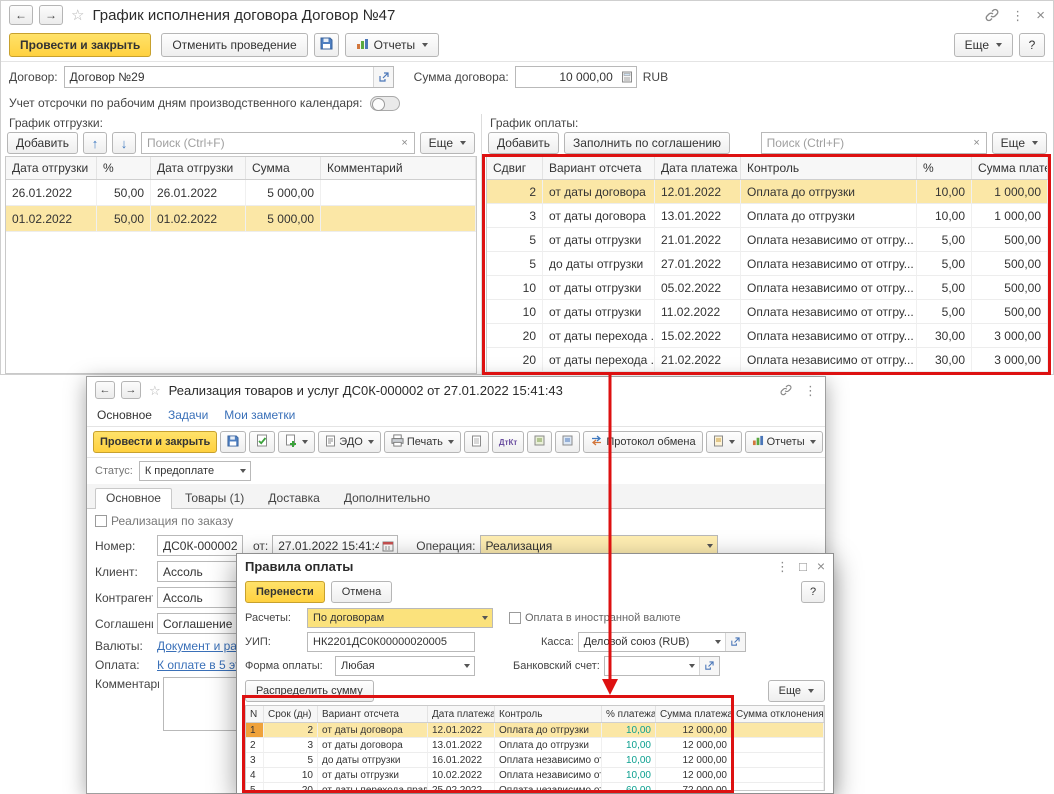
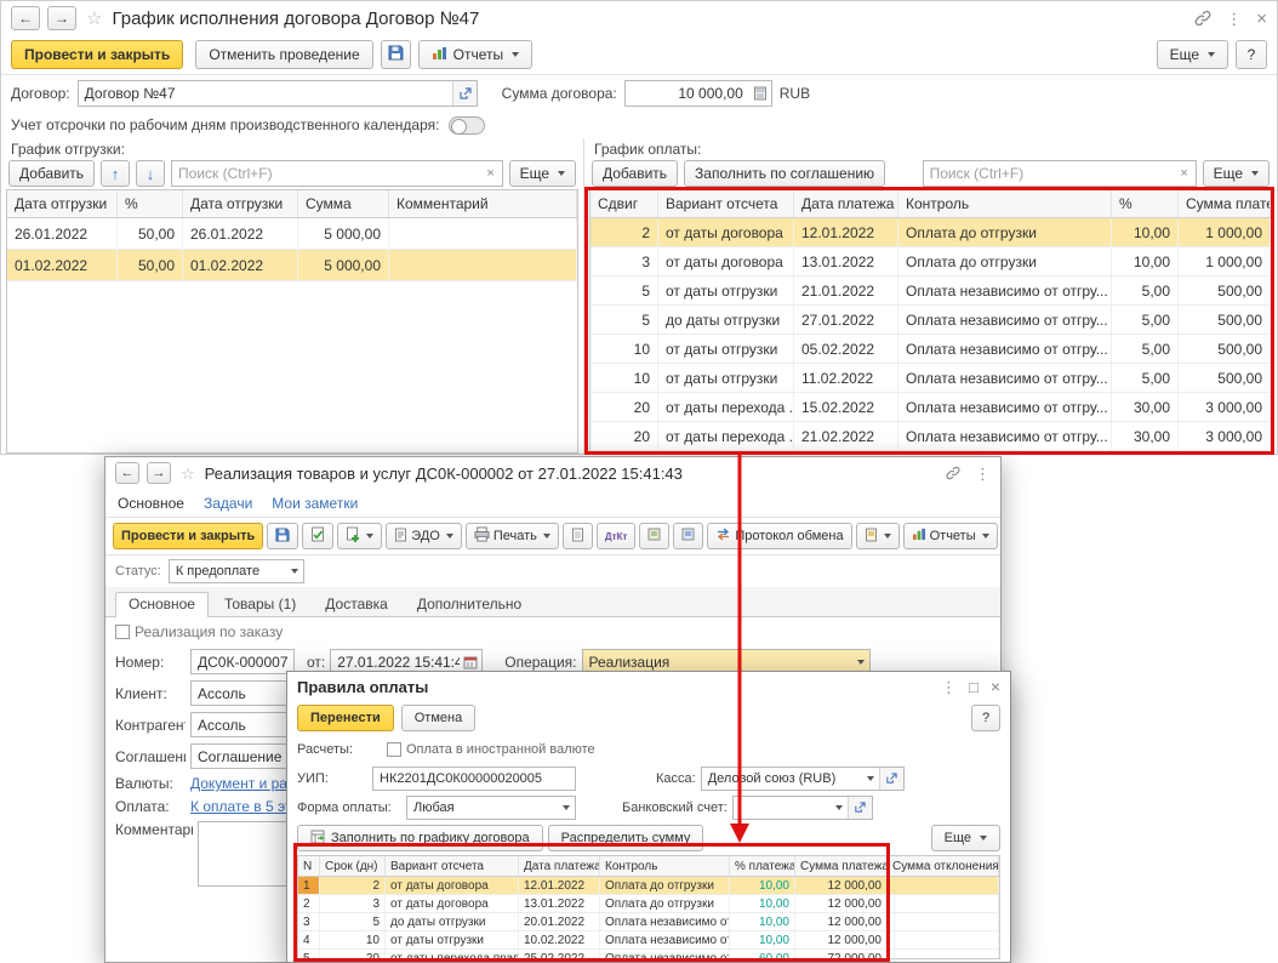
  ←
  →
  ☆
  График исполнения договора Договор №47
  ⋮
  ×
  Провести и закрыть
  Отменить проведение
  Отчеты
  Еще
  ?
  Договор:
- Договор №29
+ Договор №47
  Сумма договора:
  10 000,00
  RUB
  Учет отсрочки по рабочим дням производственного календаря:
  График отгрузки:
  Добавить
  ↑
  ↓
  Поиск (Ctrl+F)
  ×
  Еще
  Дата отгрузки
  %
  Дата отгрузки
  Сумма
  Комментарий
  26.01.2022
  50,00
  26.01.2022
  5 000,00
  01.02.2022
  50,00
  01.02.2022
  5 000,00
  График оплаты:
  Добавить
  Заполнить по соглашению
  Поиск (Ctrl+F)
  ×
  Еще
  Сдвиг
  Вариант отсчета
  Дата платежа
  Контроль
  %
  Сумма плате
  2
  от даты договора
  12.01.2022
  Оплата до отгрузки
  10,00
  1 000,00
  3
  от даты договора
  13.01.2022
  Оплата до отгрузки
  10,00
  1 000,00
  5
  от даты отгрузки
  21.01.2022
  Оплата независимо от отгру...
  5,00
  500,00
  5
  до даты отгрузки
  27.01.2022
  Оплата независимо от отгру...
  5,00
  500,00
  10
  от даты отгрузки
  05.02.2022
  Оплата независимо от отгру...
  5,00
  500,00
  10
  от даты отгрузки
  11.02.2022
  Оплата независимо от отгру...
  5,00
  500,00
  20
  от даты перехода .
  15.02.2022
  Оплата независимо от отгру...
  30,00
  3 000,00
  20
  от даты перехода .
  21.02.2022
  Оплата независимо от отгру...
  30,00
  3 000,00
  ←
  →
  ☆
  Реализация товаров и услуг ДС0К-000002 от 27.01.2022 15:41:43
  ⋮
  Основное
  Задачи
  Мои замет­ки
  Провести и закрыть
  ЭДО
  Печать
  ДтКт
  ротокол обмена
  Отчеты
  Статус:
  К предоплате
  Основное
  Товары (1)
  Доставка
  Дополнительно
  Реализация по заказу
  Номер:
- ДС0К-000002
+ ДС0К-000007
  от:
  27.01.2022 15:41:4
  Операция:
  Реализация
  Клиент:
  Ассоль
  Контраген
  Ассоль
  Соглашен
  Соглашение
  Валюты:
  Оплата:
  Комментар
  Правила оплаты
  ⋮
  □
  ×
  Перенести
  Отмена
  ?
  Расчеты:
- По договорам
  Оплата в иностранной валюте
  УИП:
  НК2201ДС0К00000020005
  Касса:
  Деловой союз (RUB)
  Форма оплаты:
  Любая
  Банковский счет:
+ Заполнить по графику договора
  Распределить сумму
  Еще
  N
  Срок (дн)
  Вариант отсчета
  Дата платежа
  Контроль
  % платежа
  Сумма платежа
  Сумма отклонения
  1
  2
  от даты договора
  12.01.2022
  Оплата до отгрузки
  10,00
  12 000,00
  2
  3
  от даты договора
  13.01.2022
  Оплата до отгрузки
  10,00
  12 000,00
  3
  5
  до даты отгрузки
- 16.01.2022
+ 20.01.2022
  Оплата независимо от
  10,00
  12 000,00
  4
  10
  от даты отгрузки
  10.02.2022
  Оплата независимо от
  10,00
  12 000,00
